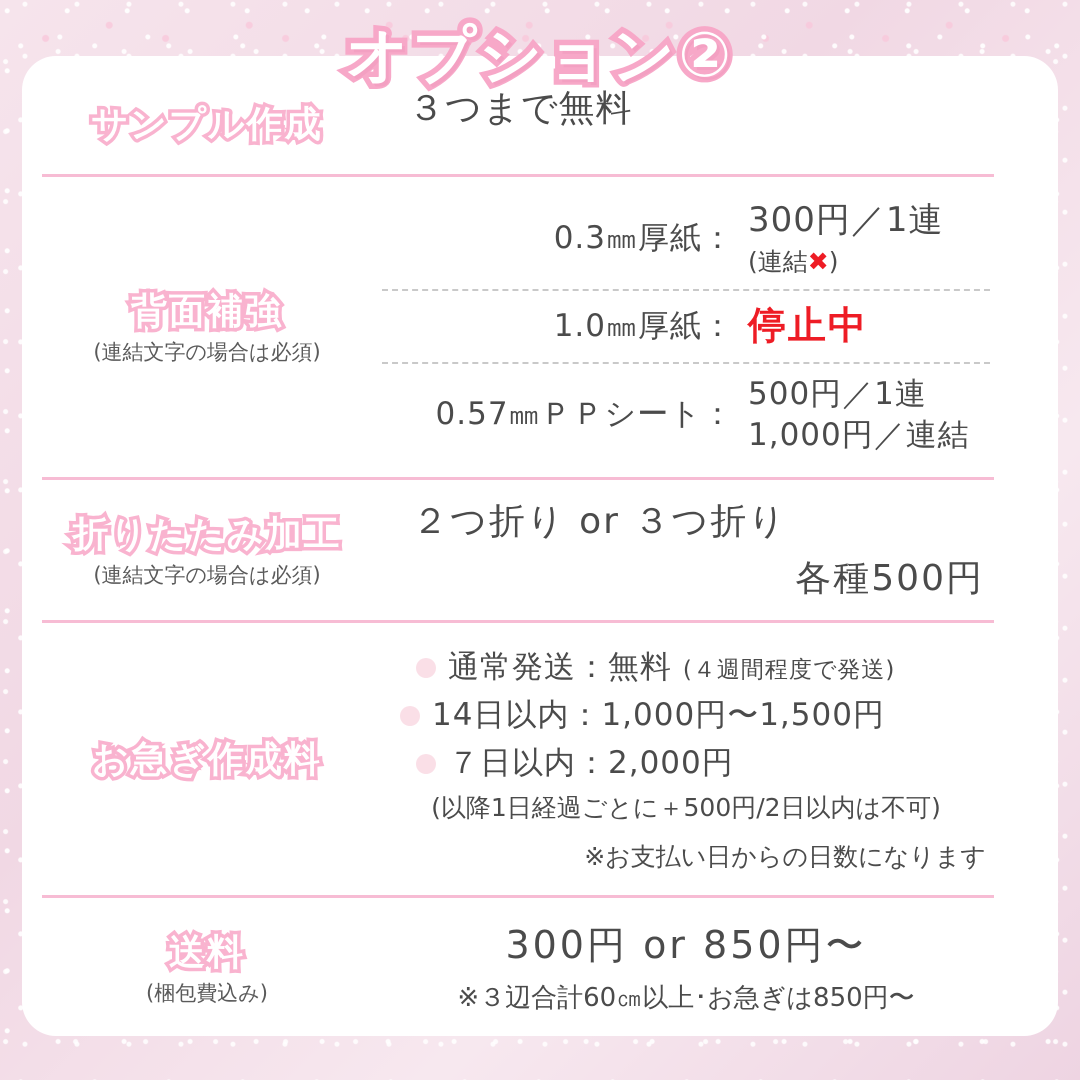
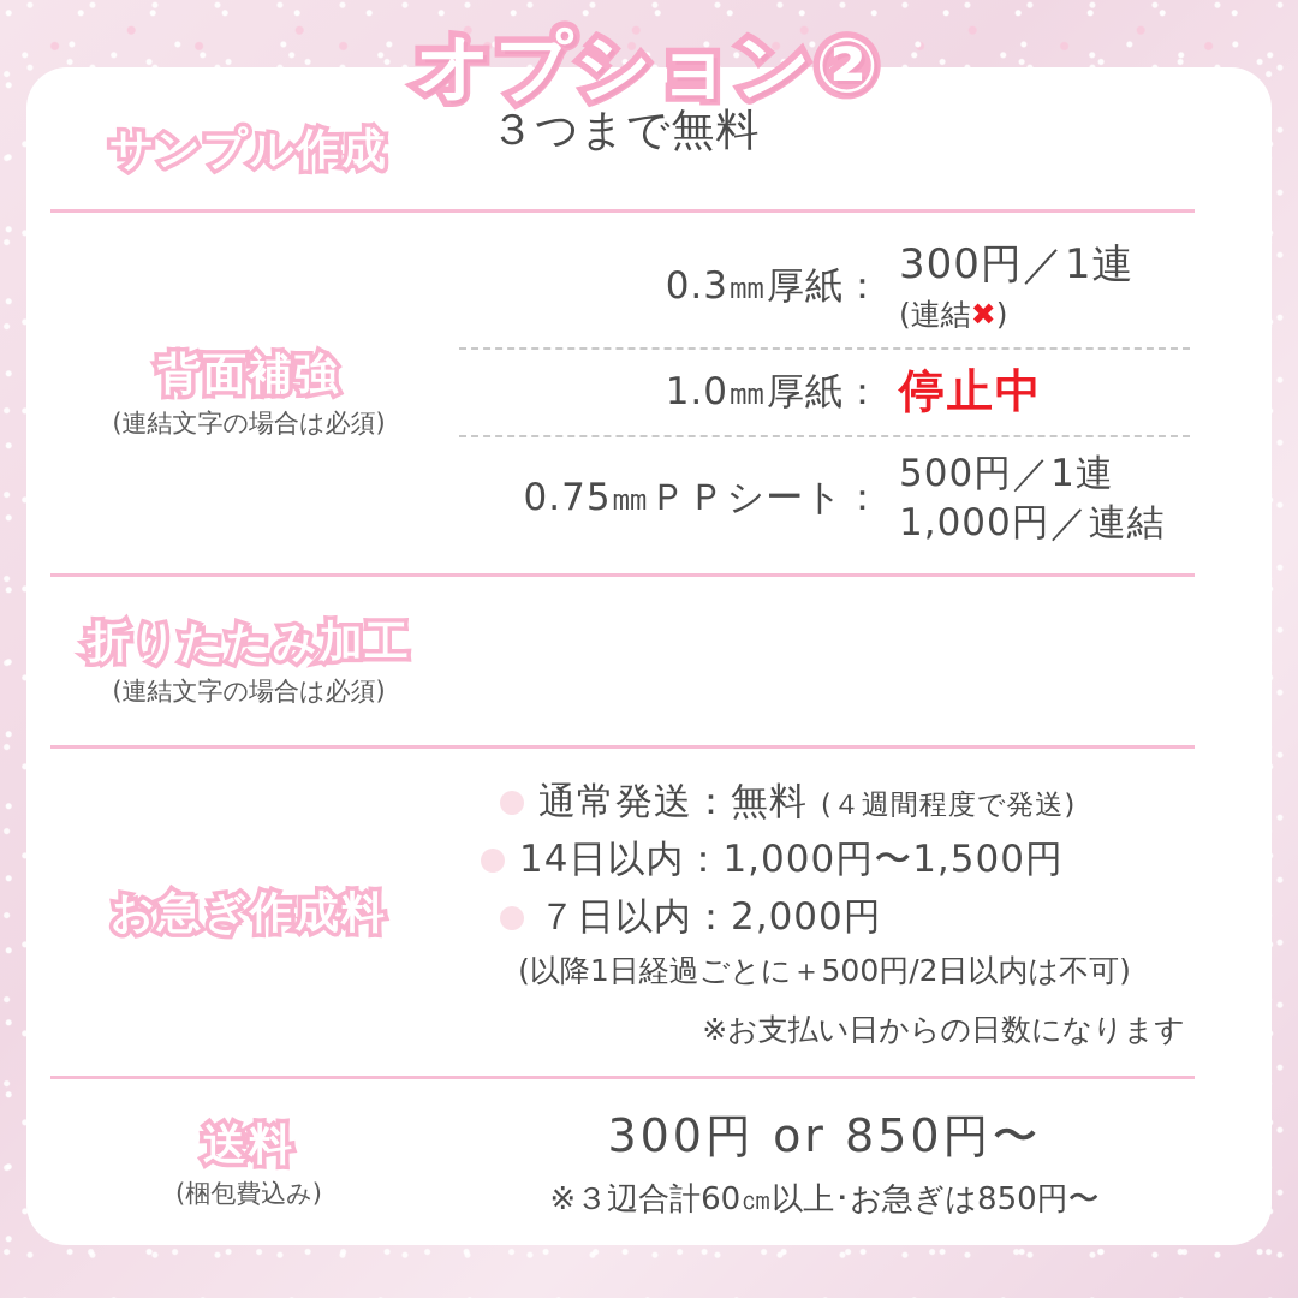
  オプション②
  サンプル作成
  ３つまで無料
  背面補強
  (連結文字の場合は必須)
  0.3㎜厚紙：
  300円／1連
  (連結✖)
  1.0㎜厚紙：
  停止中
- 0.57㎜ＰＰシート：
+ 0.75㎜ＰＰシート：
  500円／1連
  1,000円／連結
  折りたたみ加工
  (連結文字の場合は必須)
- ２つ折り or ３つ折り
- 各種500円
  お急ぎ作成料
  通常発送：無料 (４週間程度で発送)
  14日以内：1,000円〜1,500円
  ７日以内：2,000円
  (以降1日経過ごとに＋500円/2日以内は不可)
  ※お支払い日からの日数になります
  送料
  (梱包費込み)
  300円 or 850円〜
  ※３辺合計60㎝以上･お急ぎは850円〜
